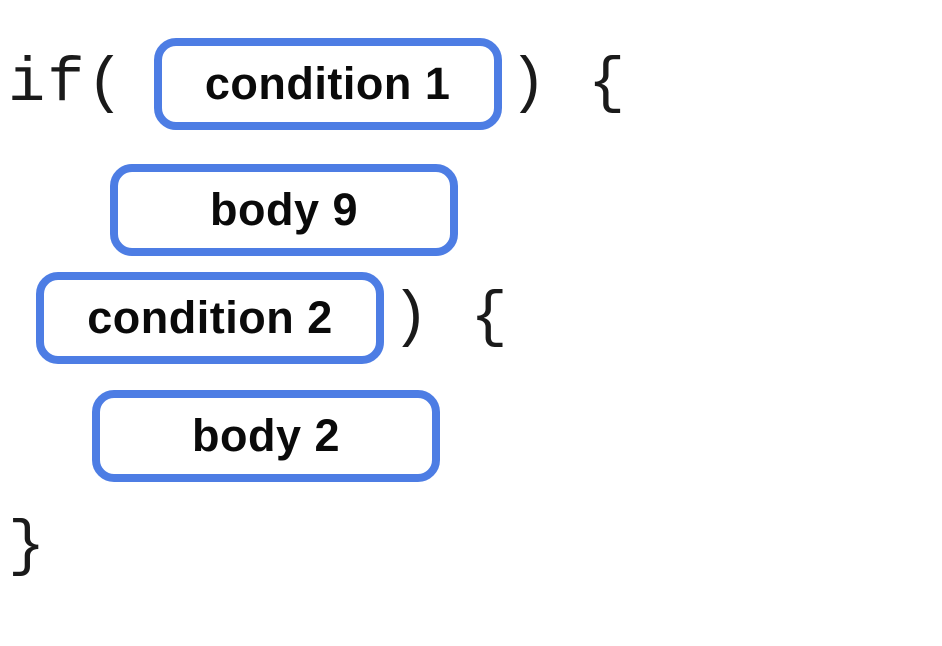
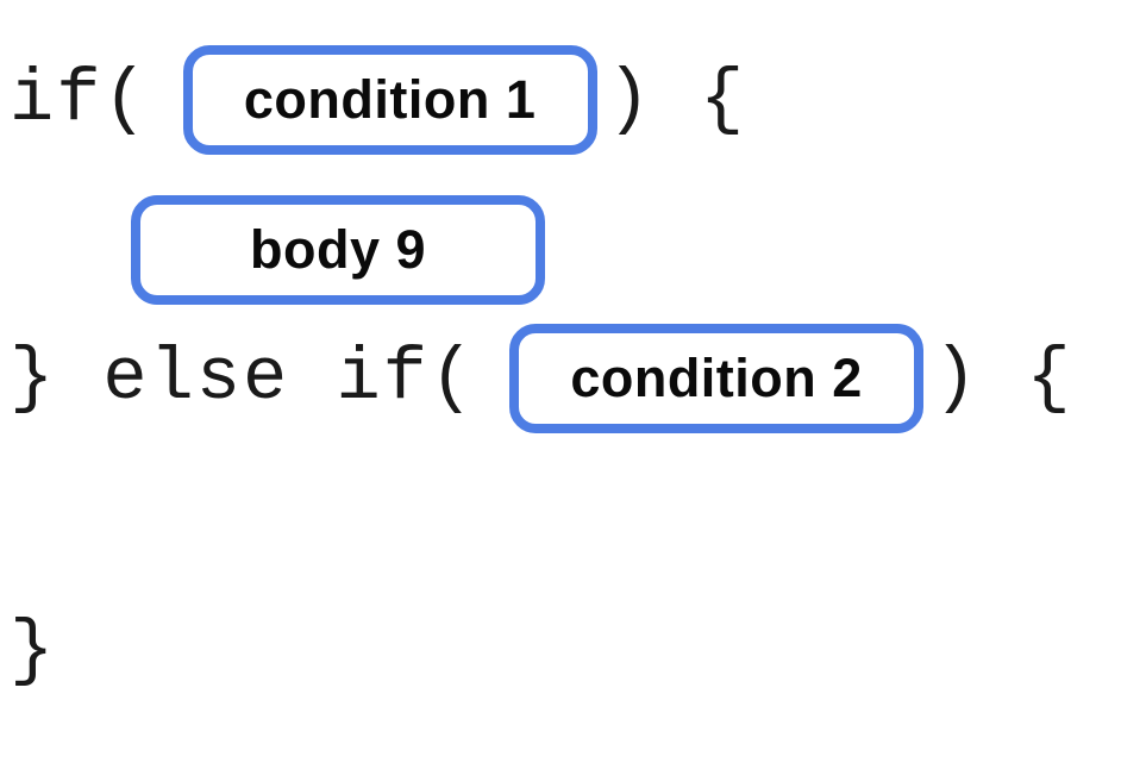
  if(
  condition 1
  ) {
  body 9
+ } else if(
  condition 2
  ) {
- body 2
  }
